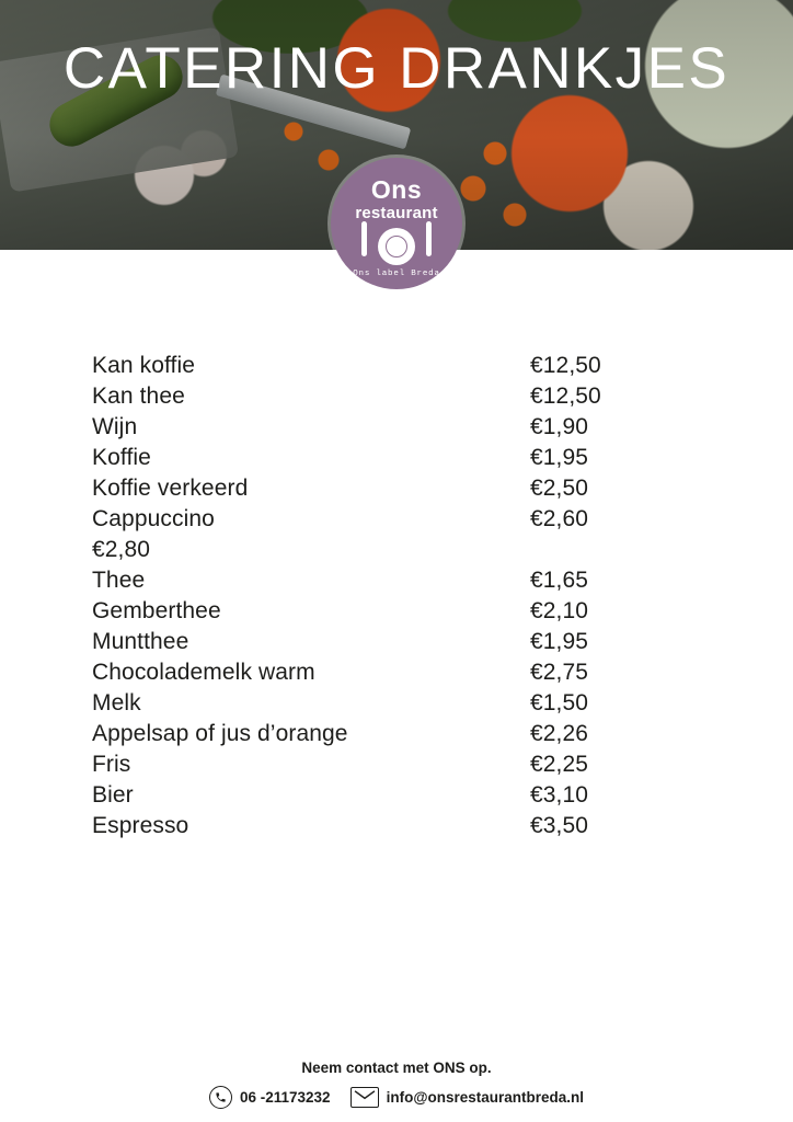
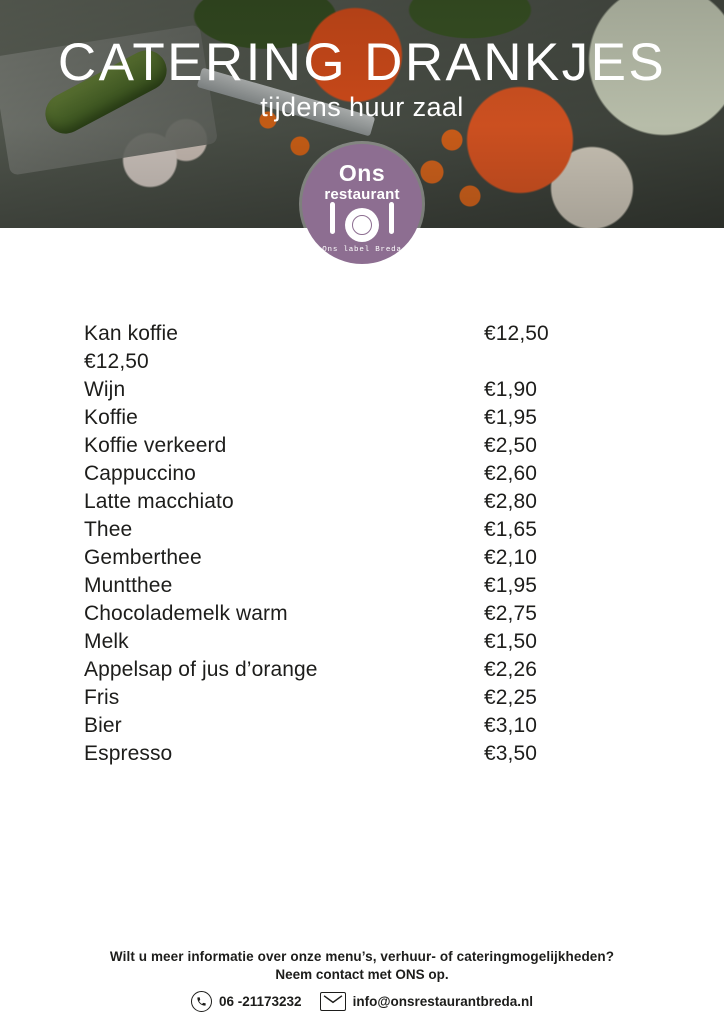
  CATERING DRANKJES
+ tijdens huur zaal
  Ons
  restaurant
  Ons label Breda
  Kan koffie
  €12,50
- Kan thee
  €12,50
  Wijn
  €1,90
  Koffie
  €1,95
  Koffie verkeerd
  €2,50
  Cappuccino
  €2,60
+ Latte macchiato
  €2,80
  Thee
  €1,65
  Gemberthee
  €2,10
  Muntthee
  €1,95
  Chocolademelk warm
  €2,75
  Melk
  €1,50
  Appelsap of jus d’orange
  €2,26
  Fris
  €2,25
  Bier
  €3,10
  Espresso
  €3,50
+ Wilt u meer informatie over onze menu’s, verhuur- of cateringmogelijkheden?
  Neem contact met ONS op.
  06 -21173232
  info@onsrestaurantbreda.nl
